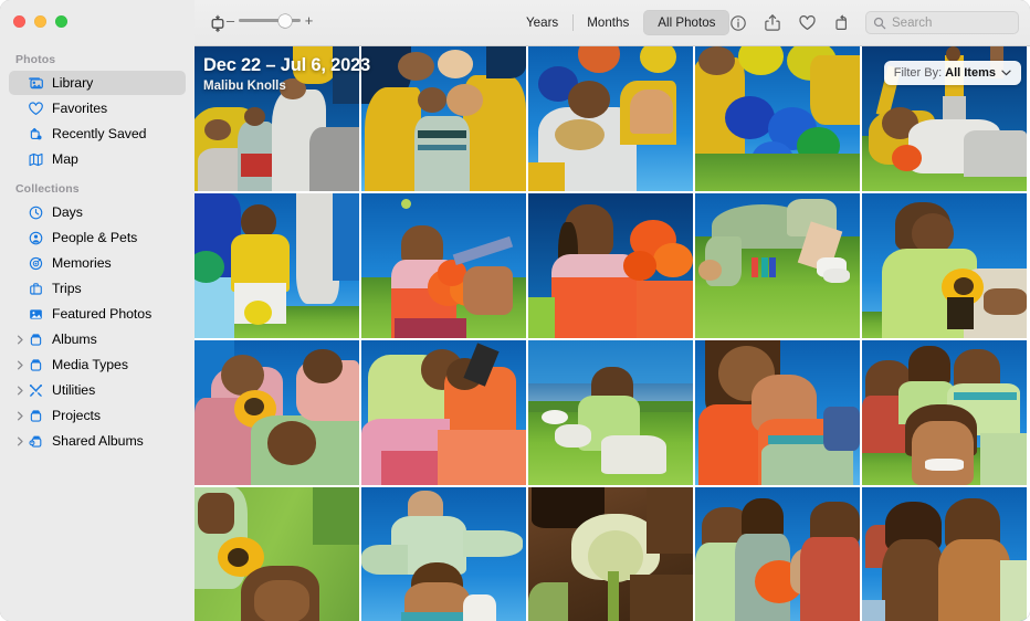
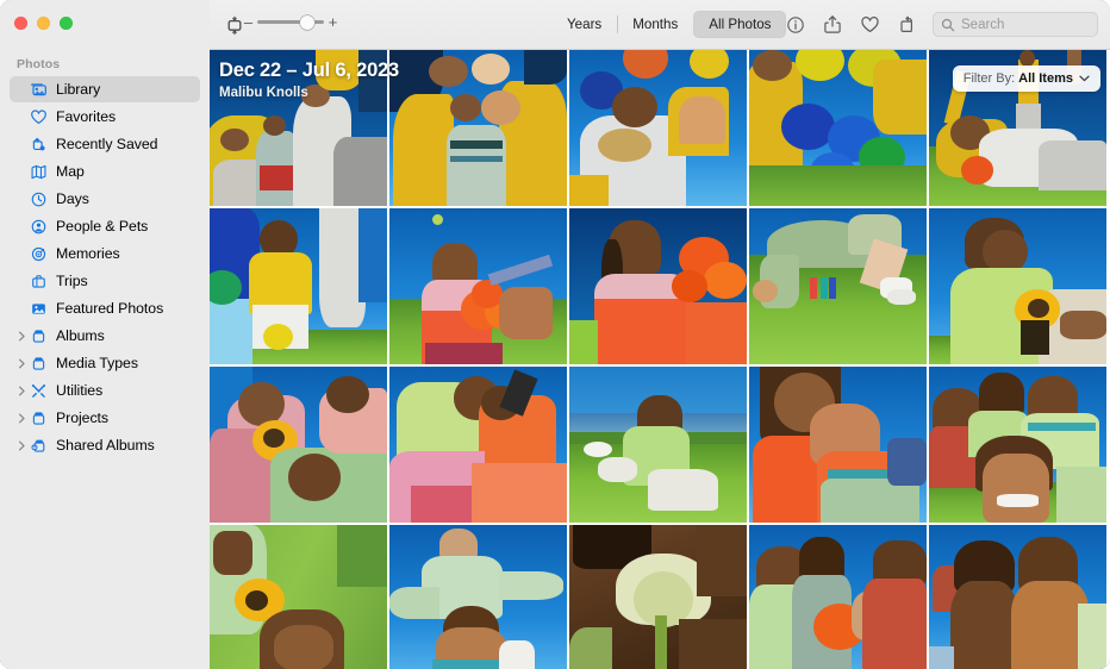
  Photos
  Library
  Favorites
  Recently Saved
  Map
- Collections
  Days
  People & Pets
  Memories
  Trips
  Featured Photos
  Albums
  Media Types
  Utilities
  Projects
  Shared Albums
  –
  +
  Years
  Months
  All Photos
  Search
  Dec 22 – Jul 6, 2023
  Malibu Knolls
  Filter By:
  All Items
